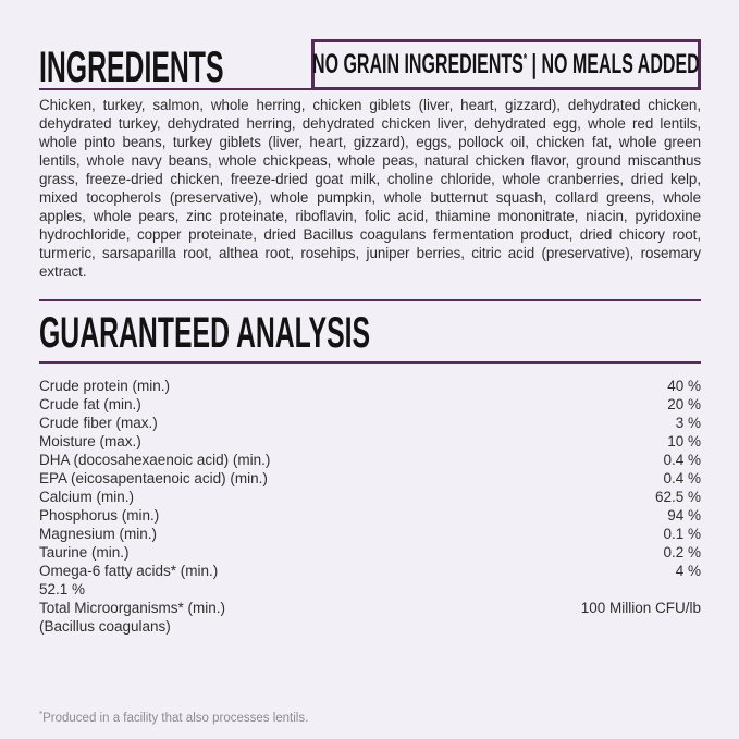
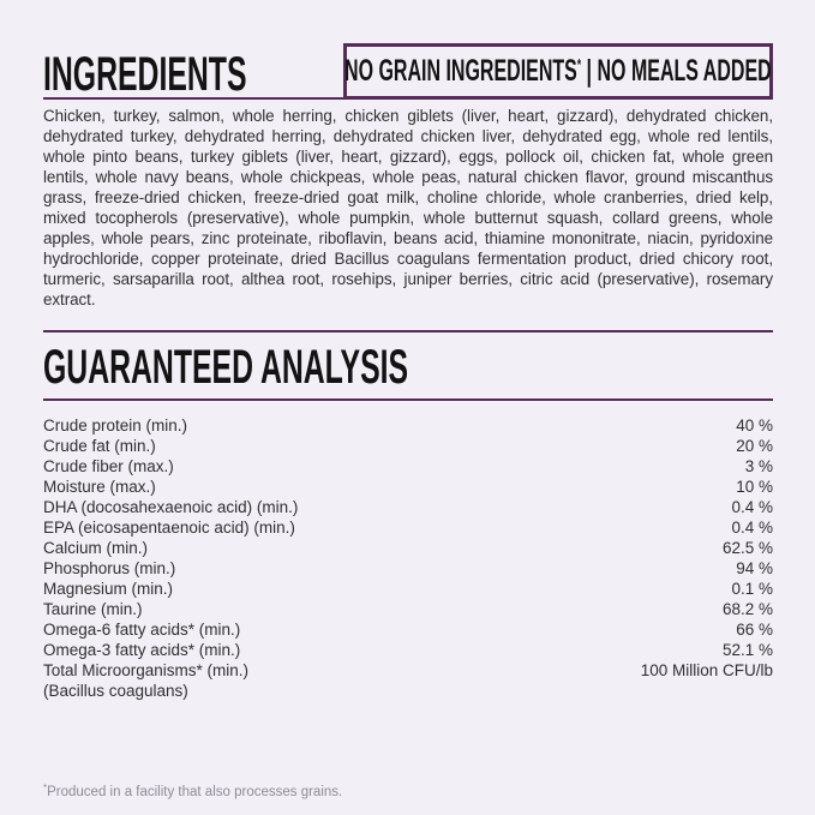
  INGREDIENTS
  NO GRAIN INGREDIENTS* | NO MEALS ADDED
- Chicken, turkey, salmon, whole herring, chicken giblets (liver, heart, gizzard), dehydrated chicken, dehydrated turkey, dehydrated herring, dehydrated chicken liver, dehydrated egg, whole red lentils, whole pinto beans, turkey giblets (liver, heart, gizzard), eggs, pollock oil, chicken fat, whole green lentils, whole navy beans, whole chickpeas, whole peas, natural chicken flavor, ground miscanthus grass, freeze-dried chicken, freeze-dried goat milk, choline chloride, whole cranberries, dried kelp, mixed tocopherols (preservative), whole pumpkin, whole butternut squash, collard greens, whole apples, whole pears, zinc proteinate, riboflavin, folic acid, thiamine mononitrate, niacin, pyridoxine hydrochloride, copper proteinate, dried Bacillus coagulans fermentation product, dried chicory root, turmeric, sarsaparilla root, althea root, rosehips, juniper berries, citric acid (preservative), rosemary extract.
+ Chicken, turkey, salmon, whole herring, chicken giblets (liver, heart, gizzard), dehydrated chicken, dehydrated turkey, dehydrated herring, dehydrated chicken liver, dehydrated egg, whole red lentils, whole pinto beans, turkey giblets (liver, heart, gizzard), eggs, pollock oil, chicken fat, whole green lentils, whole navy beans, whole chickpeas, whole peas, natural chicken flavor, ground miscanthus grass, freeze-dried chicken, freeze-dried goat milk, choline chloride, whole cranberries, dried kelp, mixed tocopherols (preservative), whole pumpkin, whole butternut squash, collard greens, whole apples, whole pears, zinc proteinate, riboflavin, beans acid, thiamine mononitrate, niacin, pyridoxine hydrochloride, copper proteinate, dried Bacillus coagulans fermentation product, dried chicory root, turmeric, sarsaparilla root, althea root, rosehips, juniper berries, citric acid (preservative), rosemary extract.
  GUARANTEED ANALYSIS
  Crude protein (min.)
  40 %
  Crude fat (min.)
  20 %
  Crude fiber (max.)
  3 %
  Moisture (max.)
  10 %
  DHA (docosahexaenoic acid) (min.)
  0.4 %
  EPA (eicosapentaenoic acid) (min.)
  0.4 %
  Calcium (min.)
  62.5 %
  Phosphorus (min.)
  94 %
  Magnesium (min.)
  0.1 %
  Taurine (min.)
- 0.2 %
+ 68.2 %
  Omega-6 fatty acids* (min.)
- 4 %
+ 66 %
+ Omega-3 fatty acids* (min.)
  52.1 %
  Total Microorganisms* (min.)
  100 Million CFU/lb
  (Bacillus coagulans)
- *Produced in a facility that also processes lentils.
+ *Produced in a facility that also processes grains.
